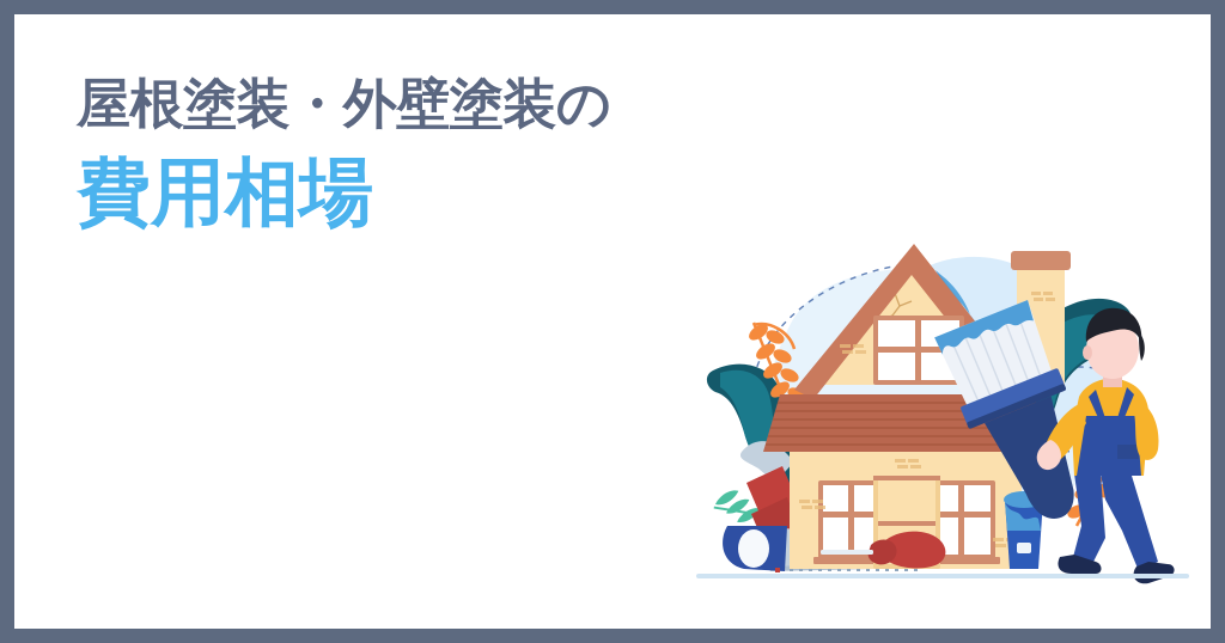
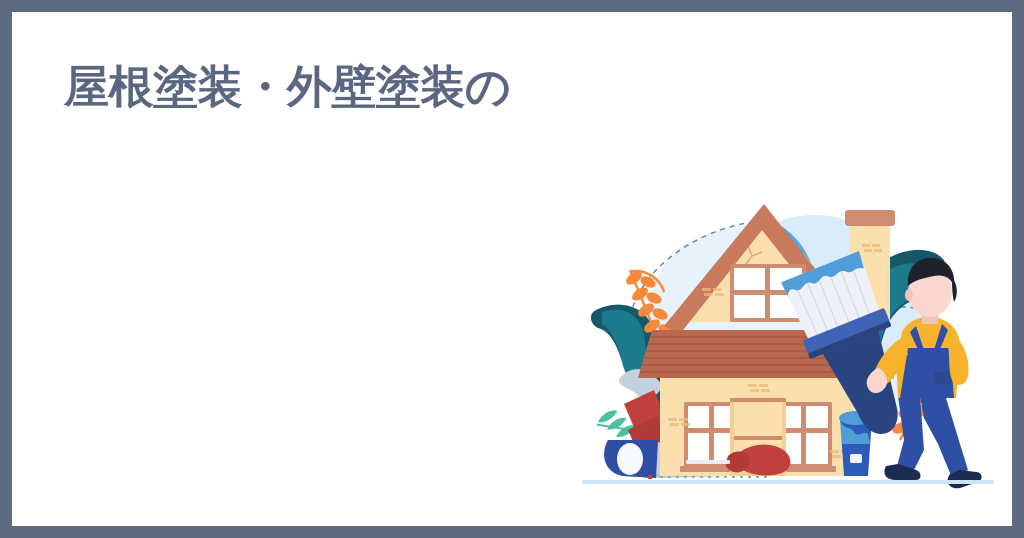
  屋根塗装・外壁塗装の
- 費用相場
